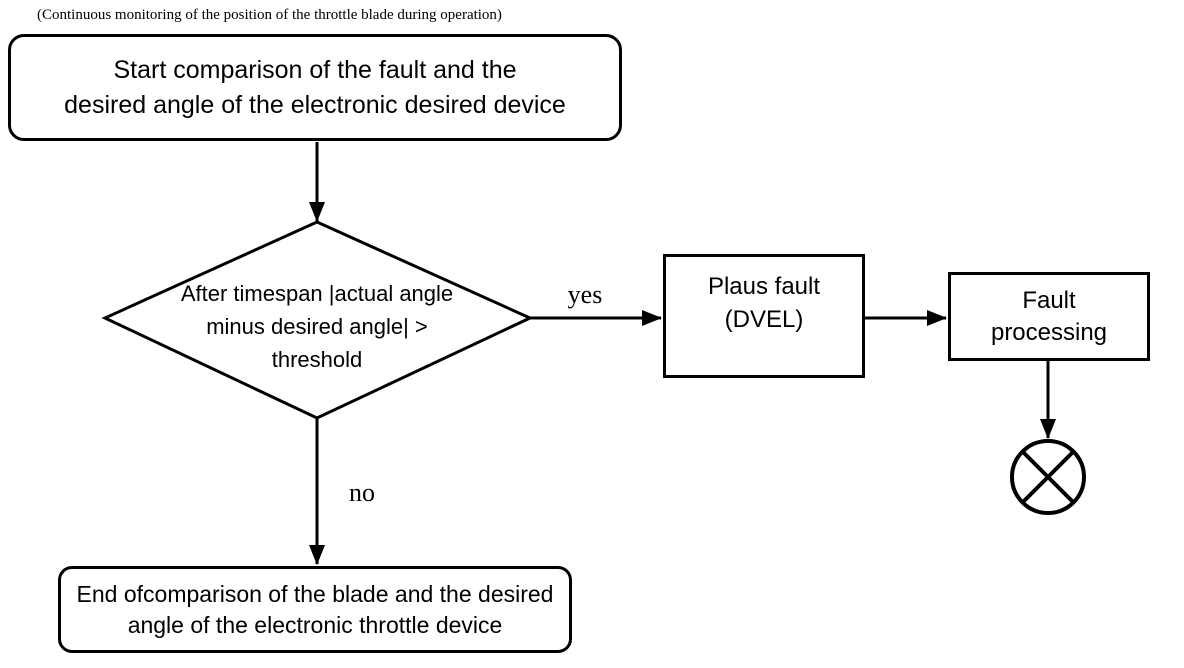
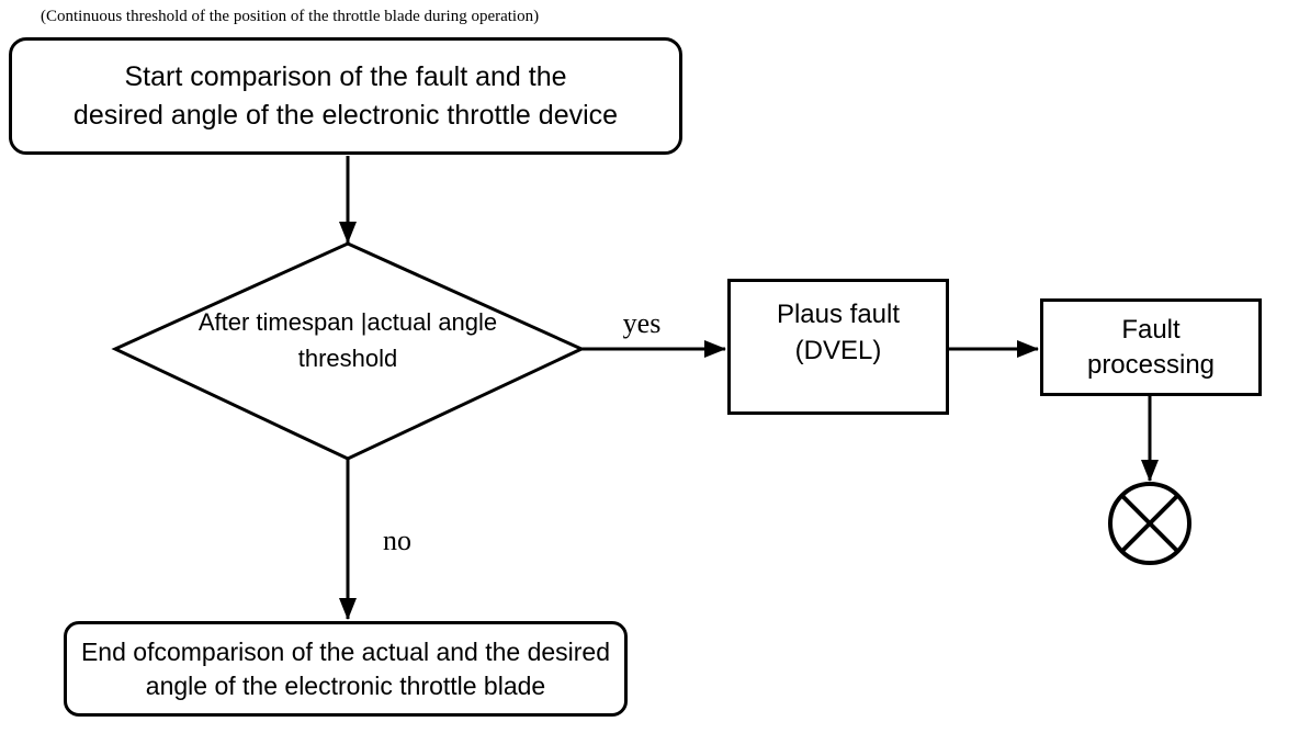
- (Continuous monitoring of the position of the throttle blade during operation)
+ (Continuous threshold of the position of the throttle blade during operation)
  Start comparison of the fault and the
- desired angle of the electronic desired device
+ desired angle of the electronic throttle device
  After timespan |actual angle
- minus desired angle| >
  threshold
  yes
  no
  Plaus fault
  (DVEL)
  Fault
  processing
- End ofcomparison of the blade and the desired
+ End ofcomparison of the actual and the desired
- angle of the electronic throttle device
+ angle of the electronic throttle blade
